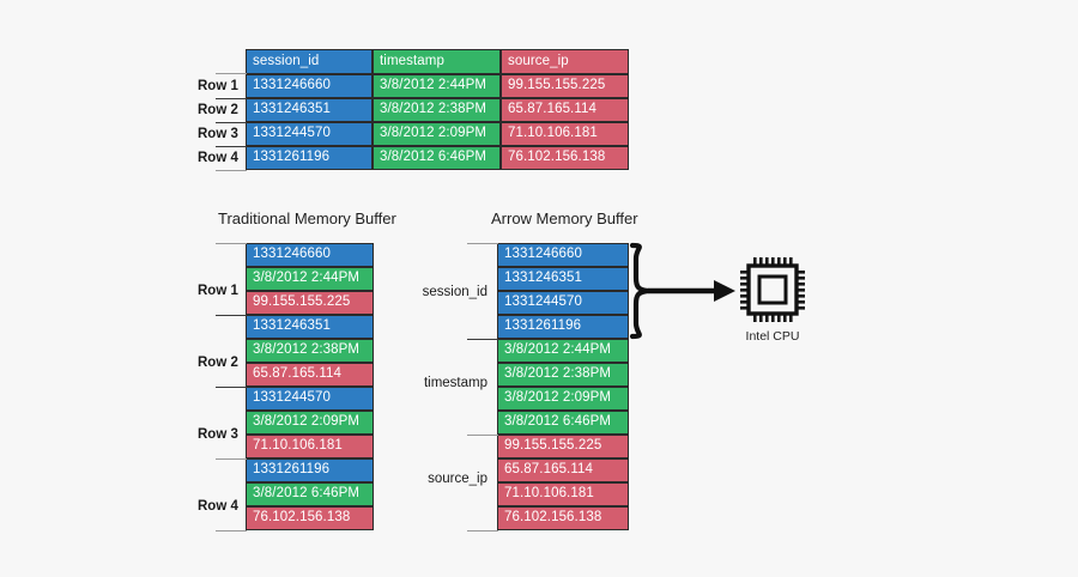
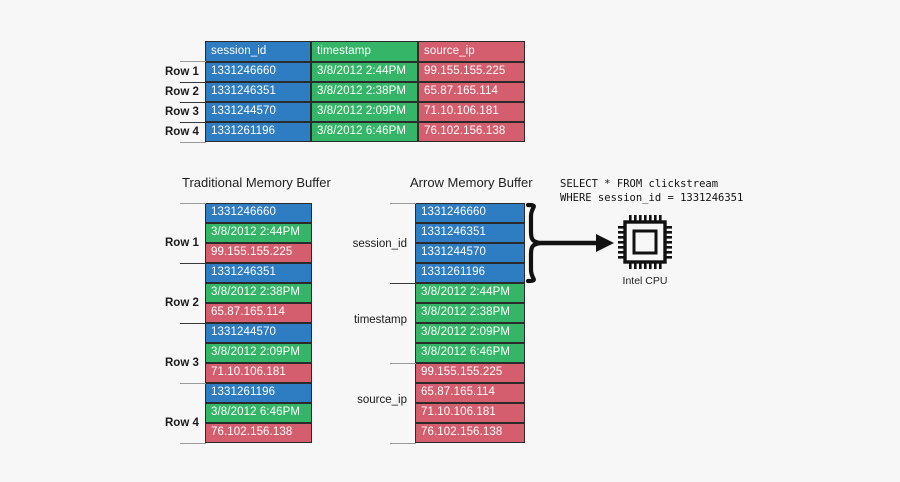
  session_id
  timestamp
  source_ip
  1331246660
  3/8/2012 2:44PM
  99.155.155.225
  1331246351
  3/8/2012 2:38PM
  65.87.165.114
  1331244570
  3/8/2012 2:09PM
  71.10.106.181
  1331261196
  3/8/2012 6:46PM
  76.102.156.138
  Row 1
  Row 2
  Row 3
  Row 4
  Traditional Memory Buffer
  1331246660
  3/8/2012 2:44PM
  99.155.155.225
  1331246351
  3/8/2012 2:38PM
  65.87.165.114
  1331244570
  3/8/2012 2:09PM
  71.10.106.181
  1331261196
  3/8/2012 6:46PM
  76.102.156.138
  Row 1
  Row 2
  Row 3
  Row 4
  Arrow Memory Buffer
  1331246660
  1331246351
  1331244570
  1331261196
  3/8/2012 2:44PM
  3/8/2012 2:38PM
  3/8/2012 2:09PM
  3/8/2012 6:46PM
  99.155.155.225
  65.87.165.114
  71.10.106.181
  76.102.156.138
  session_id
  timestamp
  source_ip
+ SELECT * FROM clickstream
+ WHERE session_id = 1331246351
  Intel CPU
